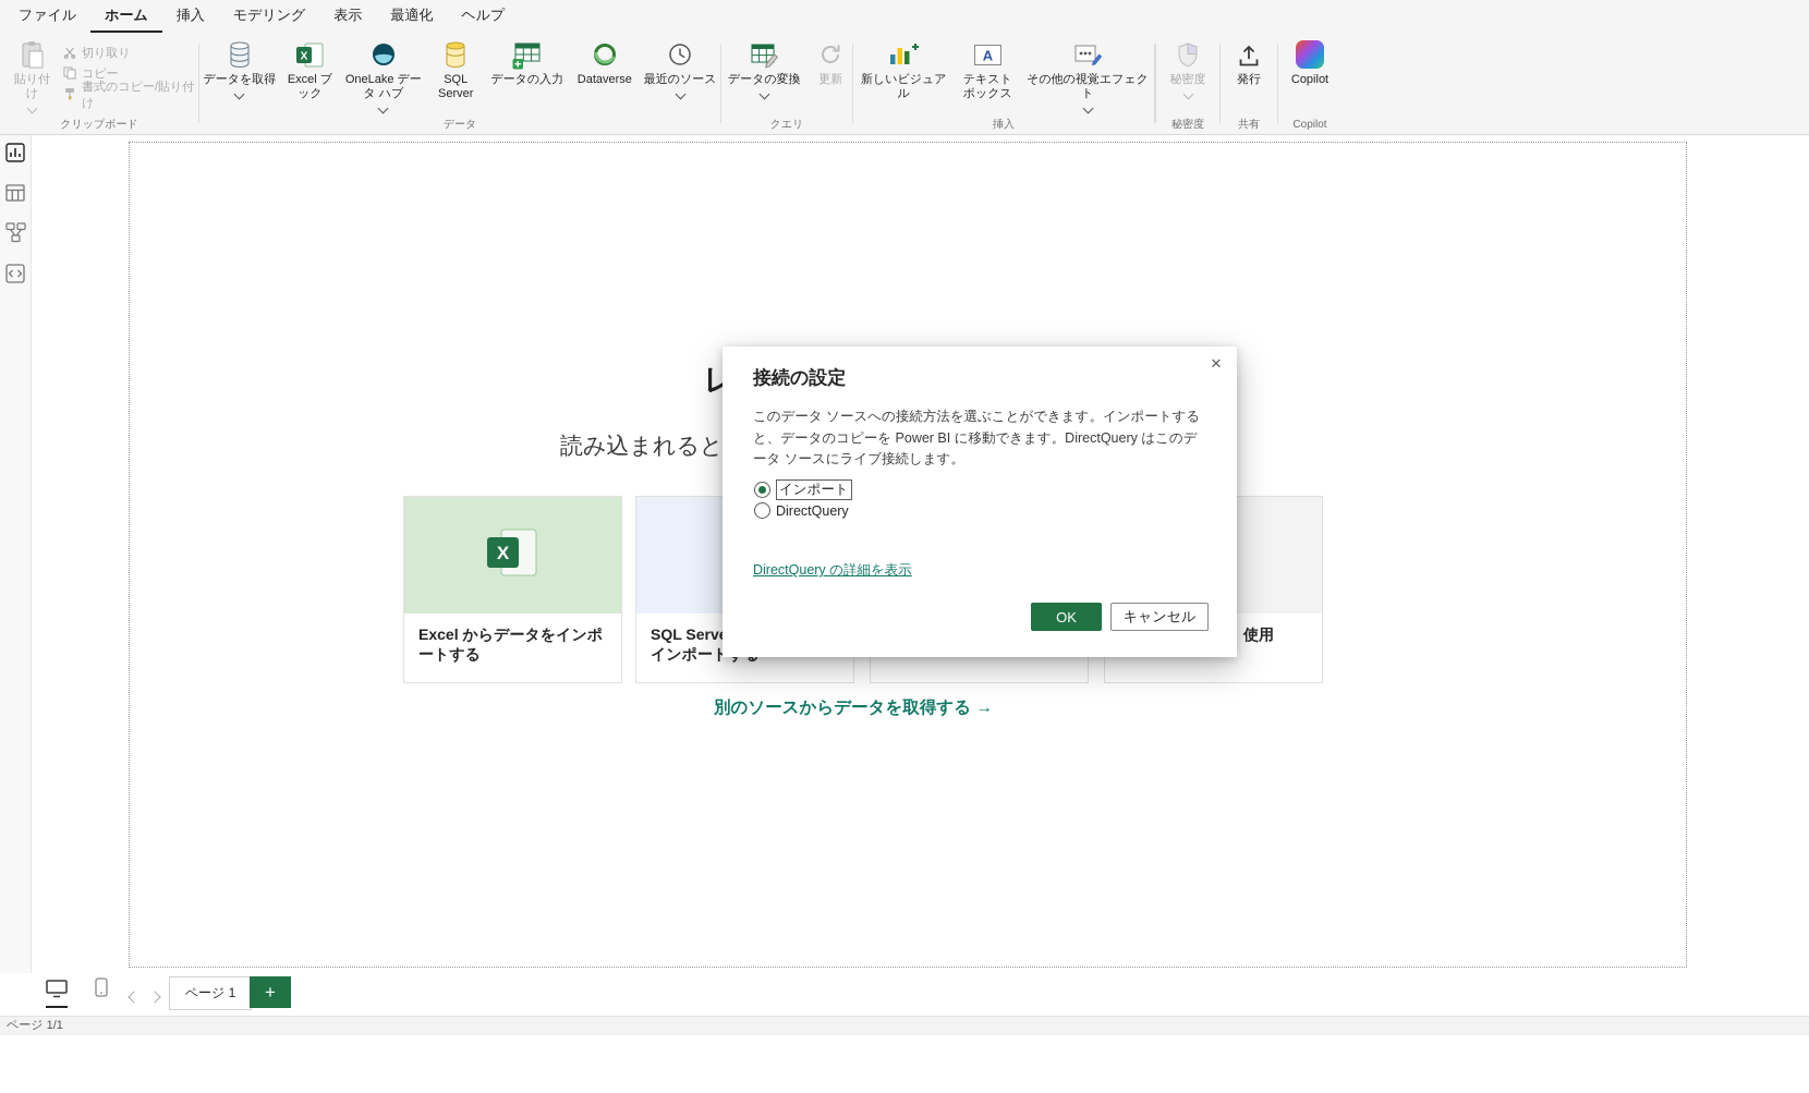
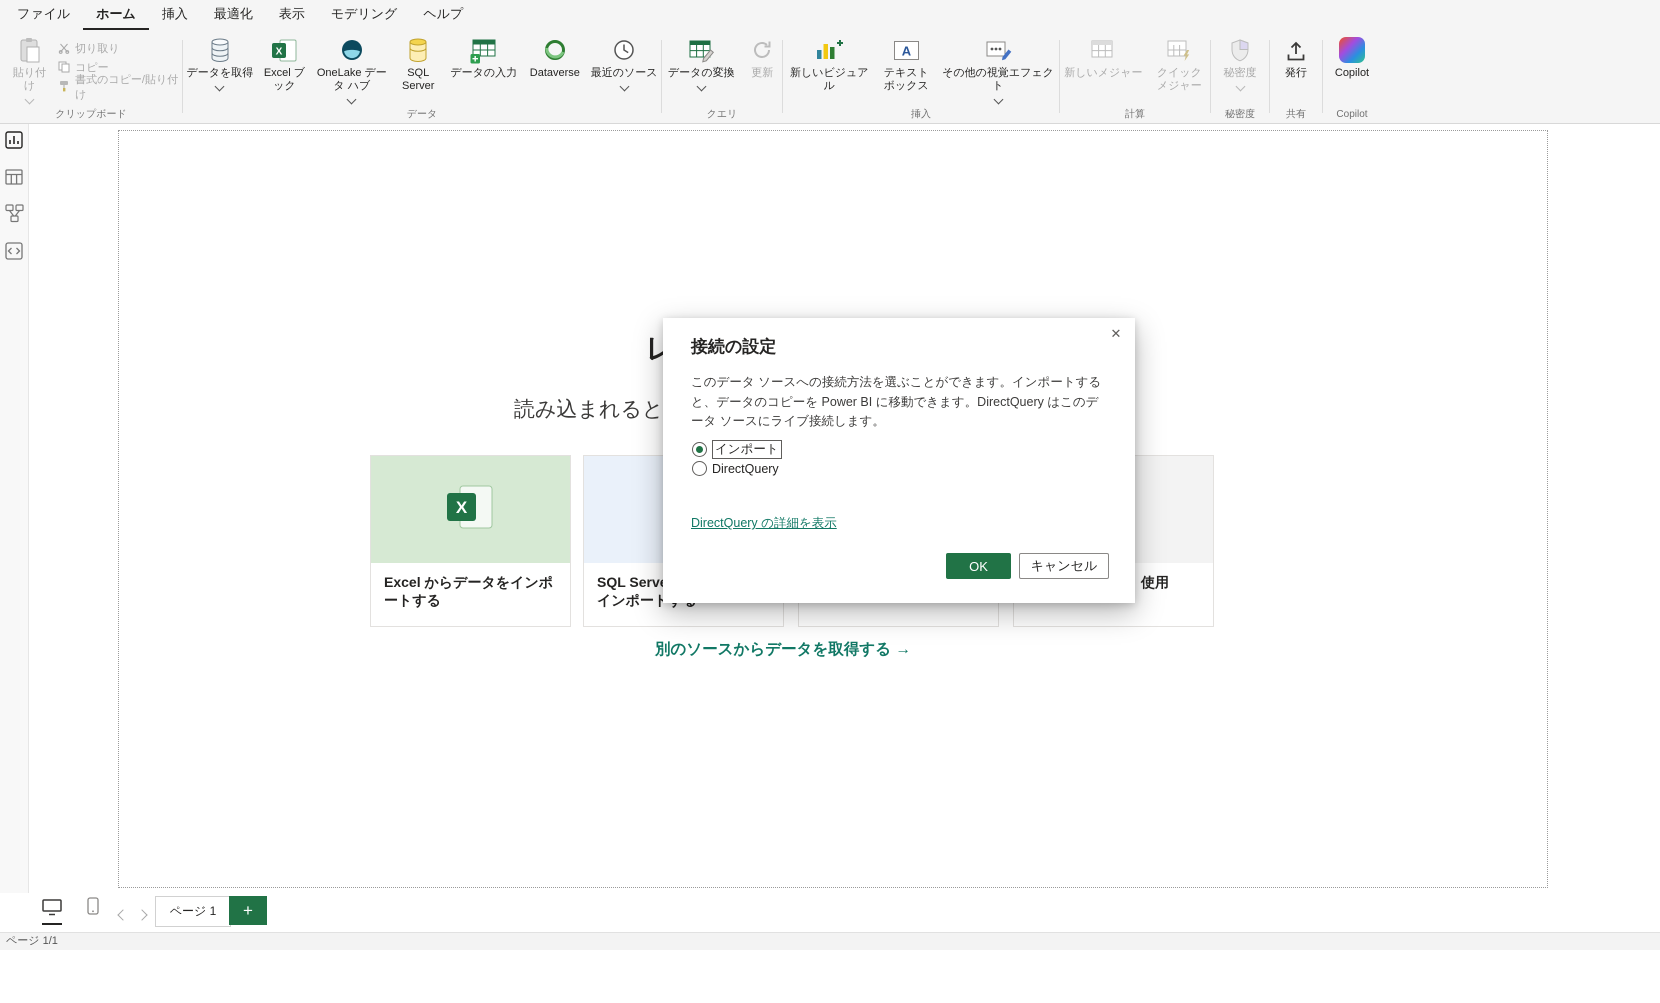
  ファイル
  ホーム
  挿入
- モデリング
+ 最適化
  表示
- 最適化
+ モデリング
  ヘルプ
  貼り付け
  切り取り
  コピー
  書式のコピー/貼り付け
  クリップボード
  データを取得
  X
  Excel ブック
  OneLake データ ハブ
  SQL Server
  データの入力
  Dataverse
  最近のソース
  データ
  データの変換
  更新
  クエリ
  新しいビジュアル
  A
  テキスト ボックス
  その他の視覚エフェクト
  挿入
+ 新しいメジャー
+ クイック メジャー
+ 計算
  秘密度
  秘密度
  発行
  共有
  Copilot
  Copilot
  レ
  読み込まれると
  X
  Excel からデータをインポートする
  使用
  別のソースからデータを取得する →
  ✕
  接続の設定
  このデータ ソースへの接続方法を選ぶことができます。インポートすると、データのコピーを Power BI に移動できます。DirectQuery はこのデータ ソースにライブ接続します。
  インポート
  DirectQuery
  DirectQuery の詳細を表示
  OK
  キャンセル
  ページ 1
  +
  ページ 1/1
